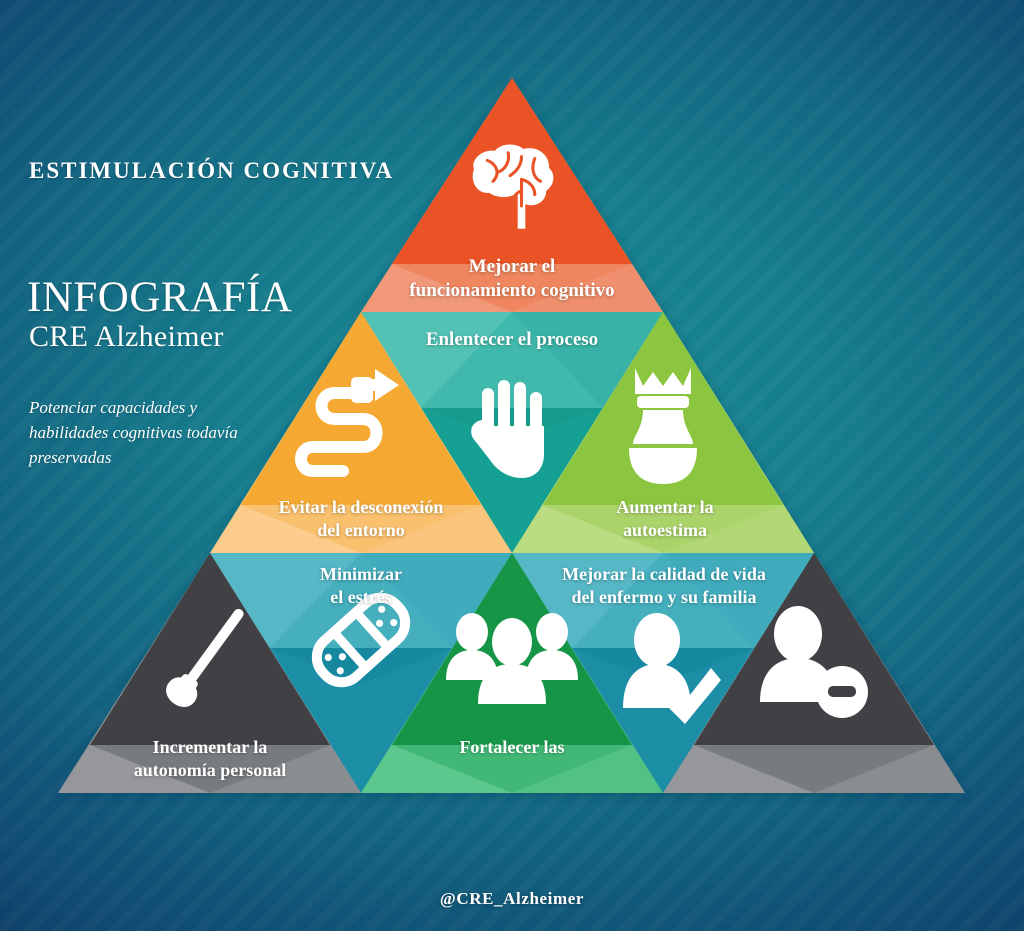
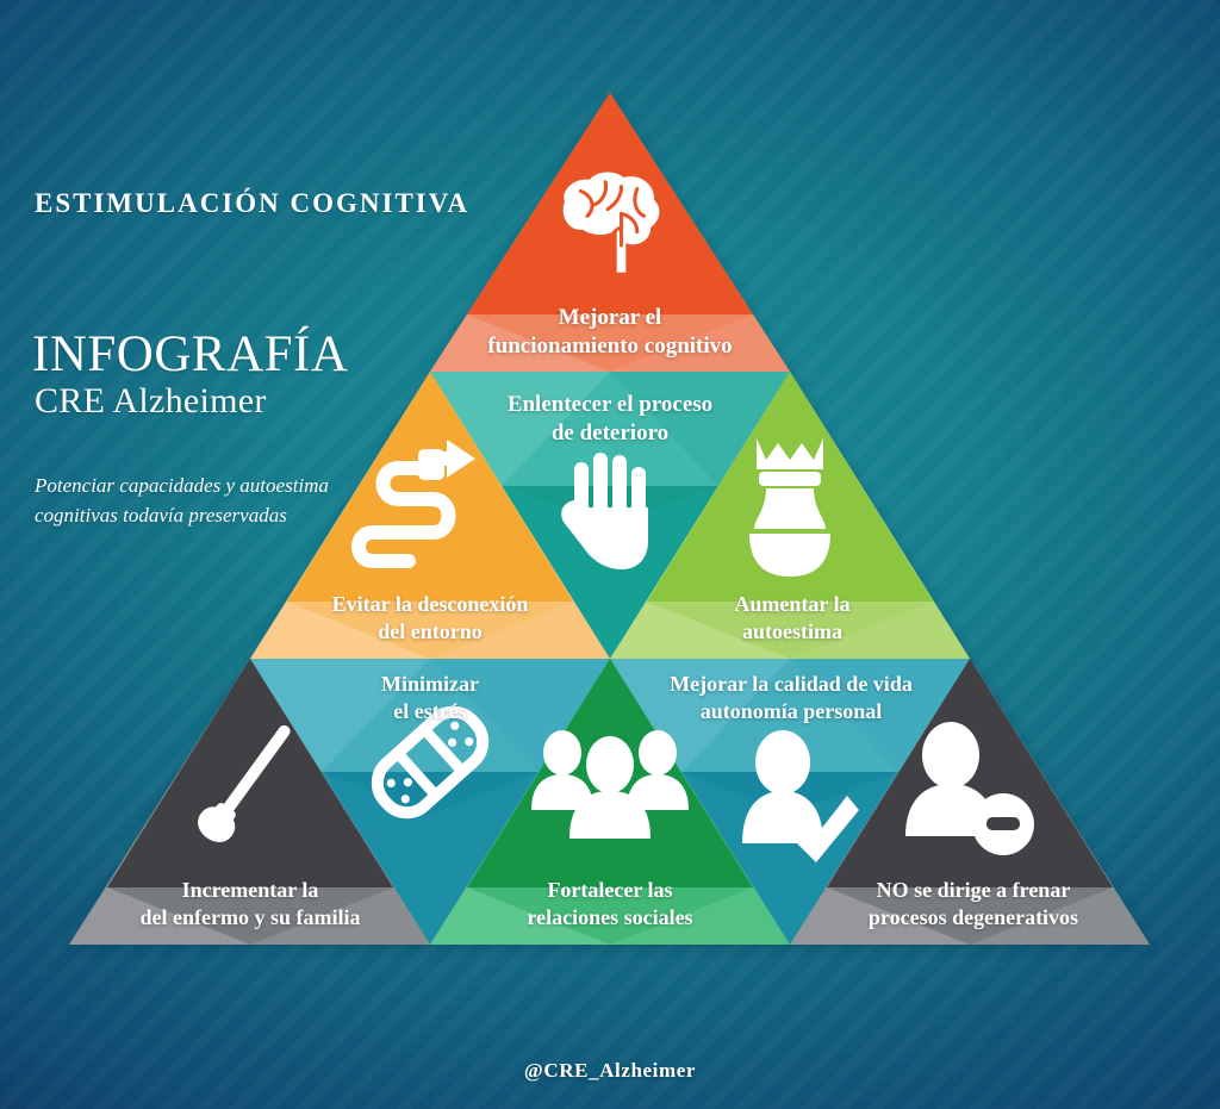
  ESTIMULACIÓN COGNITIVA
  INFOGRAFÍA
  CRE Alzheimer
- Potenciar capacidades y habilidades cognitivas todavía preservadas
+ Potenciar capacidades y autoestima cognitivas todavía preservadas
  Mejorar el
  funcionamiento cognitivo
  Enlentecer el proceso
+ de deterioro
  Evitar la desconexión
  del entorno
  Aumentar la
  autoestima
  Minimizar
  el estrés
  Mejorar la calidad de vida
- del enfermo y su familia
+ autonomía personal
  Incrementar la
- autonomía personal
+ del enfermo y su familia
  Fortalecer las
+ relaciones sociales
+ NO se dirige a frenar
+ procesos degenerativos
  @CRE_Alzheimer
